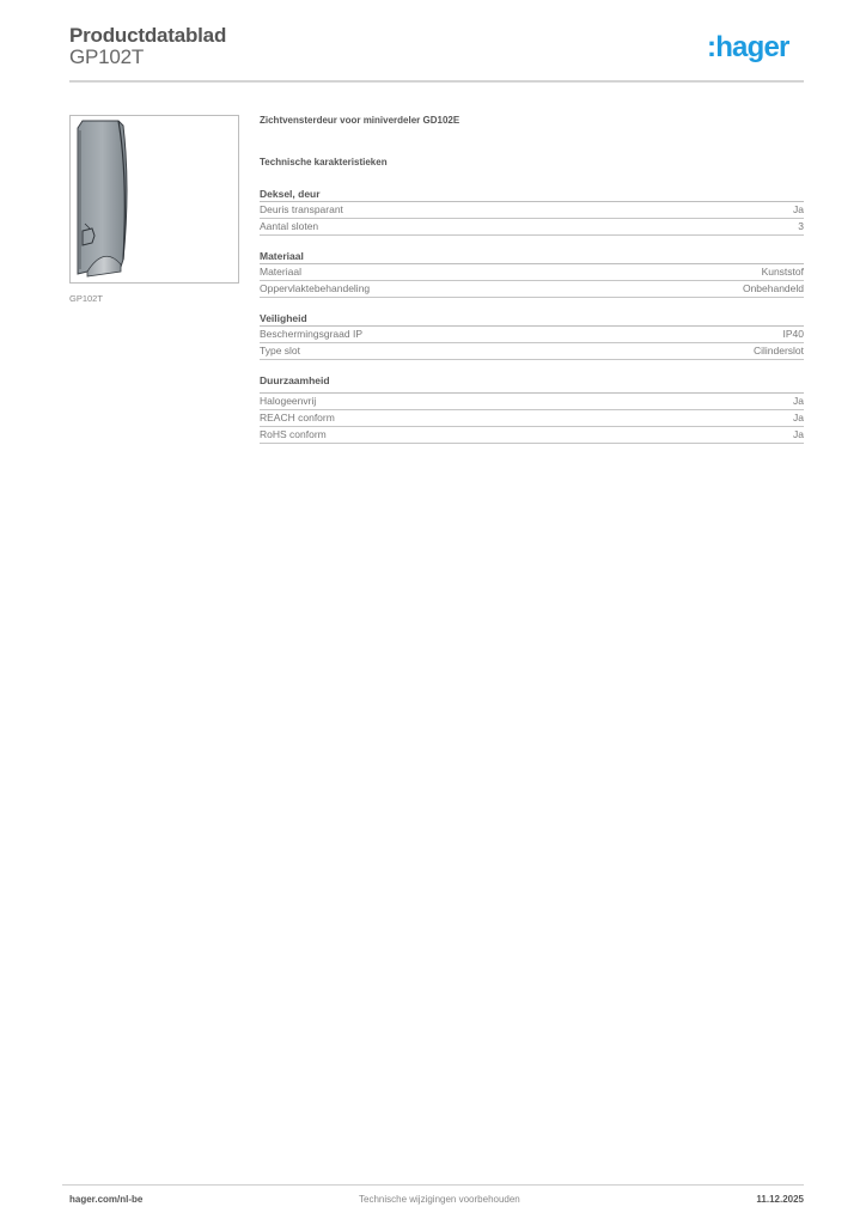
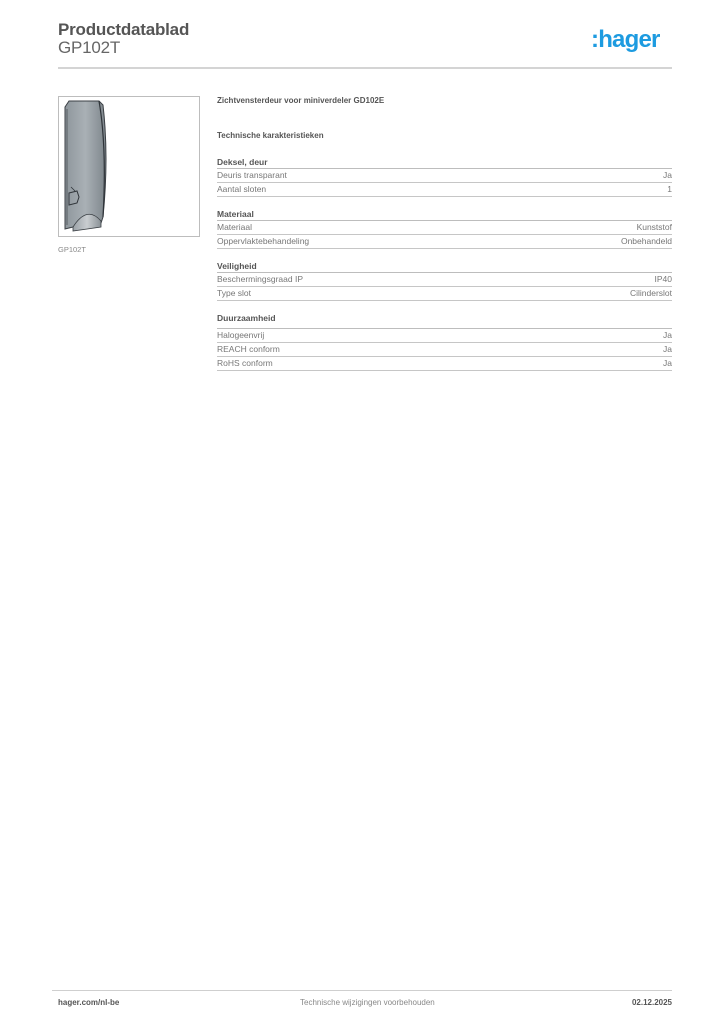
  Productdatablad
  GP102T
  :hager
  GP102T
  Zichtvensterdeur voor miniverdeler GD102E
  Technische karakteristieken
  Deksel, deur
  Deuris transparant
  Ja
  Aantal sloten
- 3
+ 1
  Materiaal
  Materiaal
  Kunststof
  Oppervlaktebehandeling
  Onbehandeld
  Veiligheid
  Beschermingsgraad IP
  IP40
  Type slot
  Cilinderslot
  Duurzaamheid
  Halogeenvrij
  Ja
  REACH conform
  Ja
  RoHS conform
  Ja
  hager.com/nl-be
  Technische wijzigingen voorbehouden
- 11.12.2025
+ 02.12.2025
